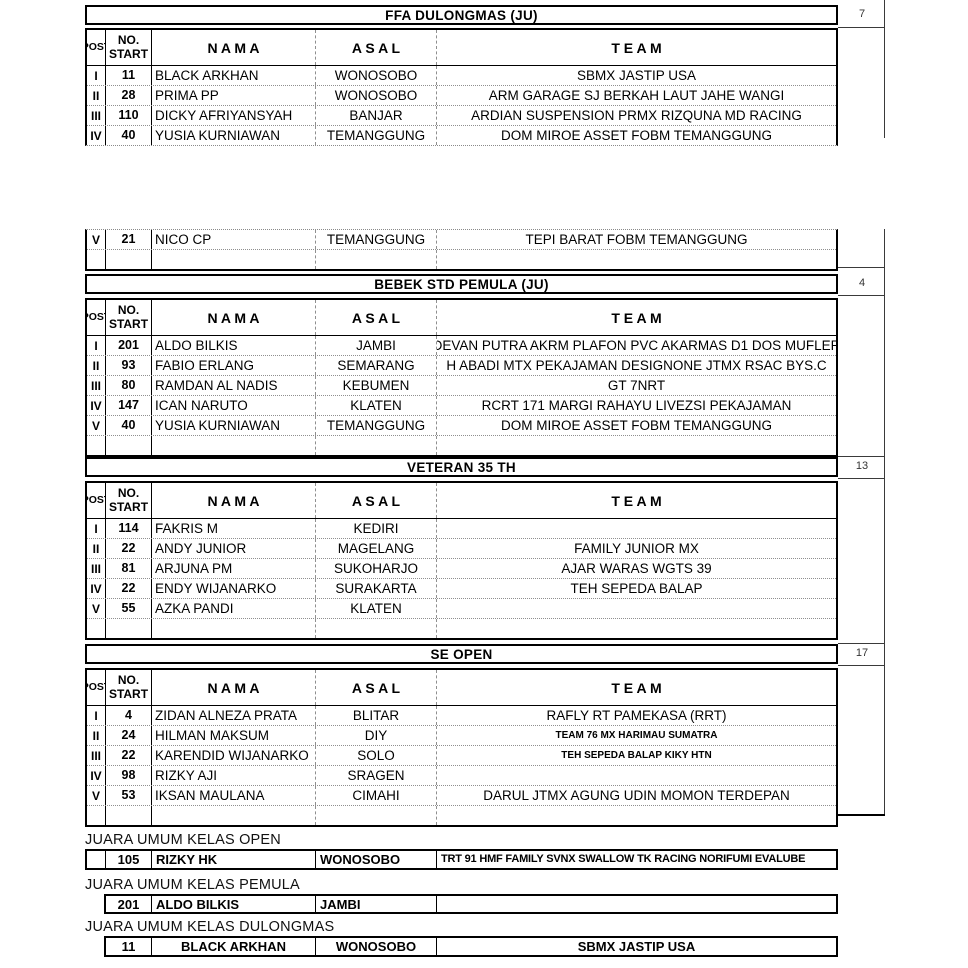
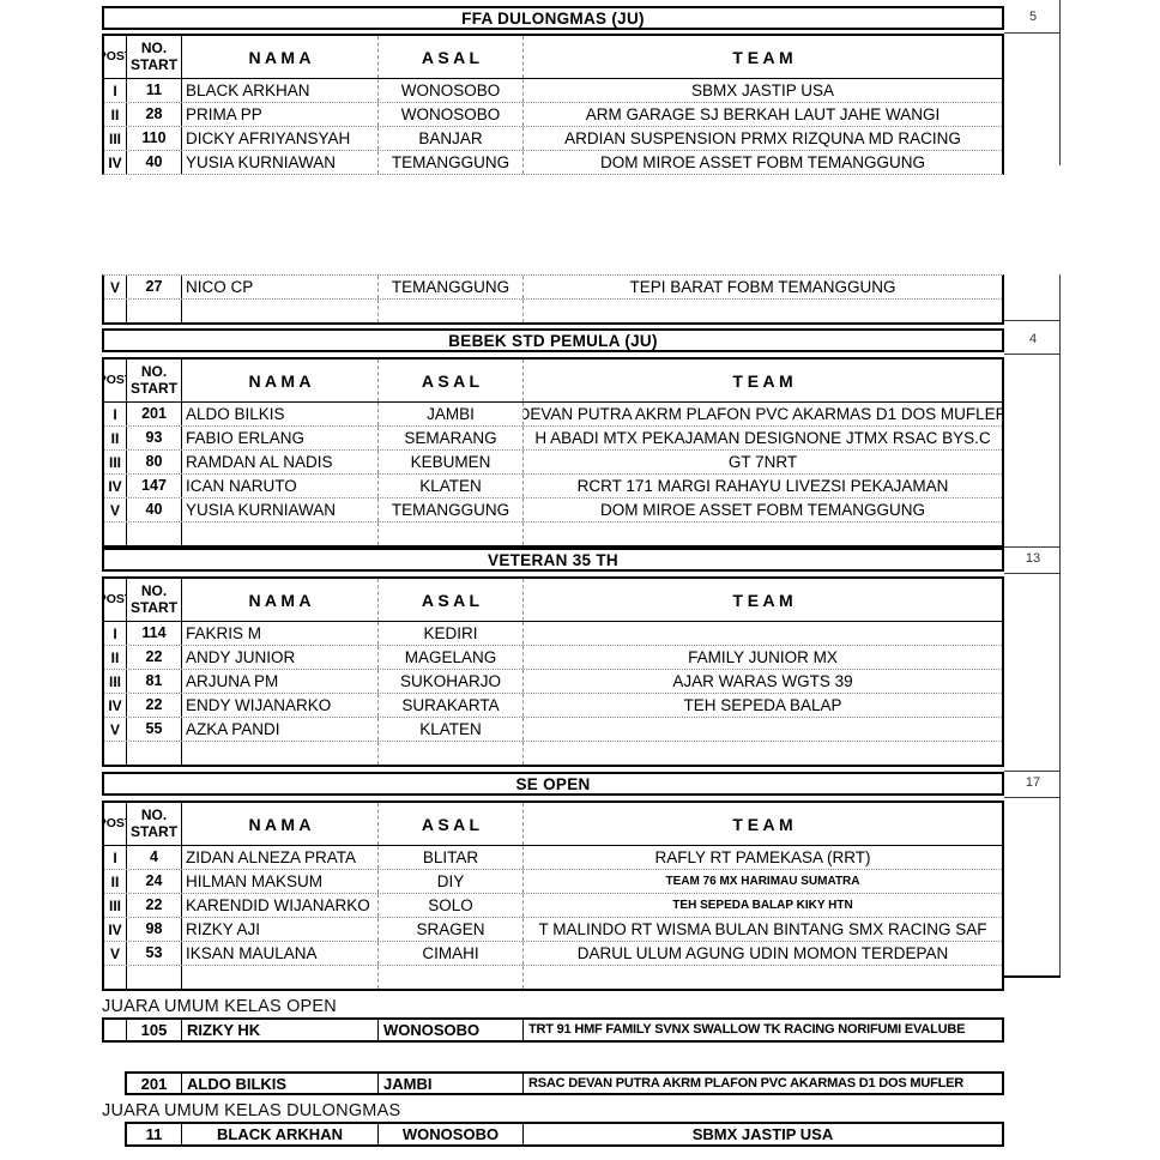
  FFA DULONGMAS (JU)
  NO.
  START
  N A M A
  A S A L
  T E A M
  I
  11
  BLACK ARKHAN
  WONOSOBO
  SBMX JASTIP USA
  II
  28
  PRIMA PP
  WONOSOBO
  ARM GARAGE SJ BERKAH LAUT JAHE WANGI
  III
  110
  DICKY AFRIYANSYAH
  BANJAR
  ARDIAN SUSPENSION PRMX RIZQUNA MD RACING
  IV
  40
  YUSIA KURNIAWAN
  TEMANGGUNG
  DOM MIROE ASSET FOBM TEMANGGUNG
  V
- 21
+ 27
  NICO CP
  TEMANGGUNG
  TEPI BARAT FOBM TEMANGGUNG
  BEBEK STD PEMULA (JU)
  NO.
  START
  N A M A
  A S A L
  T E A M
  I
  201
  ALDO BILKIS
  JAMBI
  DEVAN PUTRA AKRM PLAFON PVC AKARMAS D1 DOS MUFLER
  II
  93
  FABIO ERLANG
  SEMARANG
  H ABADI MTX PEKAJAMAN DESIGNONE JTMX RSAC BYS.C
  III
  80
  RAMDAN AL NADIS
  KEBUMEN
  GT 7NRT
  IV
  147
  ICAN NARUTO
  KLATEN
  RCRT 171 MARGI RAHAYU LIVEZSI PEKAJAMAN
  V
  40
  YUSIA KURNIAWAN
  TEMANGGUNG
  DOM MIROE ASSET FOBM TEMANGGUNG
  VETERAN 35 TH
  NO.
  START
  N A M A
  A S A L
  T E A M
  I
  114
  FAKRIS M
  KEDIRI
  II
  22
  ANDY JUNIOR
  MAGELANG
  FAMILY JUNIOR MX
  III
  81
  ARJUNA PM
  SUKOHARJO
  AJAR WARAS WGTS 39
  IV
  22
  ENDY WIJANARKO
  SURAKARTA
  TEH SEPEDA BALAP
  V
  55
  AZKA PANDI
  KLATEN
  SE OPEN
  NO.
  START
  N A M A
  A S A L
  T E A M
  I
  4
  ZIDAN ALNEZA PRATA
  BLITAR
  RAFLY RT PAMEKASA (RRT)
  II
  24
  HILMAN MAKSUM
  DIY
  TEAM 76 MX HARIMAU SUMATRA
  III
  22
  KARENDID WIJANARKO
  SOLO
  TEH SEPEDA BALAP KIKY HTN
  IV
  98
  RIZKY AJI
  SRAGEN
+ T MALINDO RT WISMA BULAN BINTANG SMX RACING SAF
  V
  53
  IKSAN MAULANA
  CIMAHI
- DARUL JTMX AGUNG UDIN MOMON TERDEPAN
+ DARUL ULUM AGUNG UDIN MOMON TERDEPAN
- 7
+ 5
  4
  13
  17
  JUARA UMUM KELAS OPEN
  105
  RIZKY HK
  WONOSOBO
  TRT 91 HMF FAMILY SVNX SWALLOW TK RACING NORIFUMI EVALUBE
- JUARA UMUM KELAS PEMULA
  201
  ALDO BILKIS
  JAMBI
+ RSAC DEVAN PUTRA AKRM PLAFON PVC AKARMAS D1 DOS MUFLER
  JUARA UMUM KELAS DULONGMAS
  11
  BLACK ARKHAN
  WONOSOBO
  SBMX JASTIP USA
